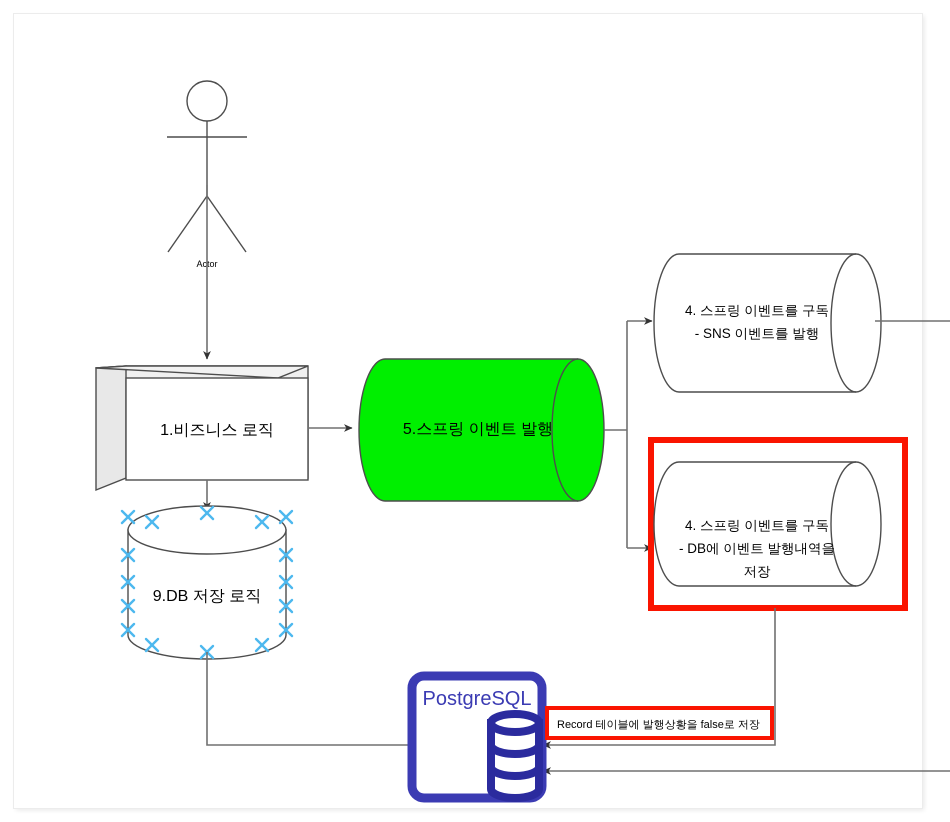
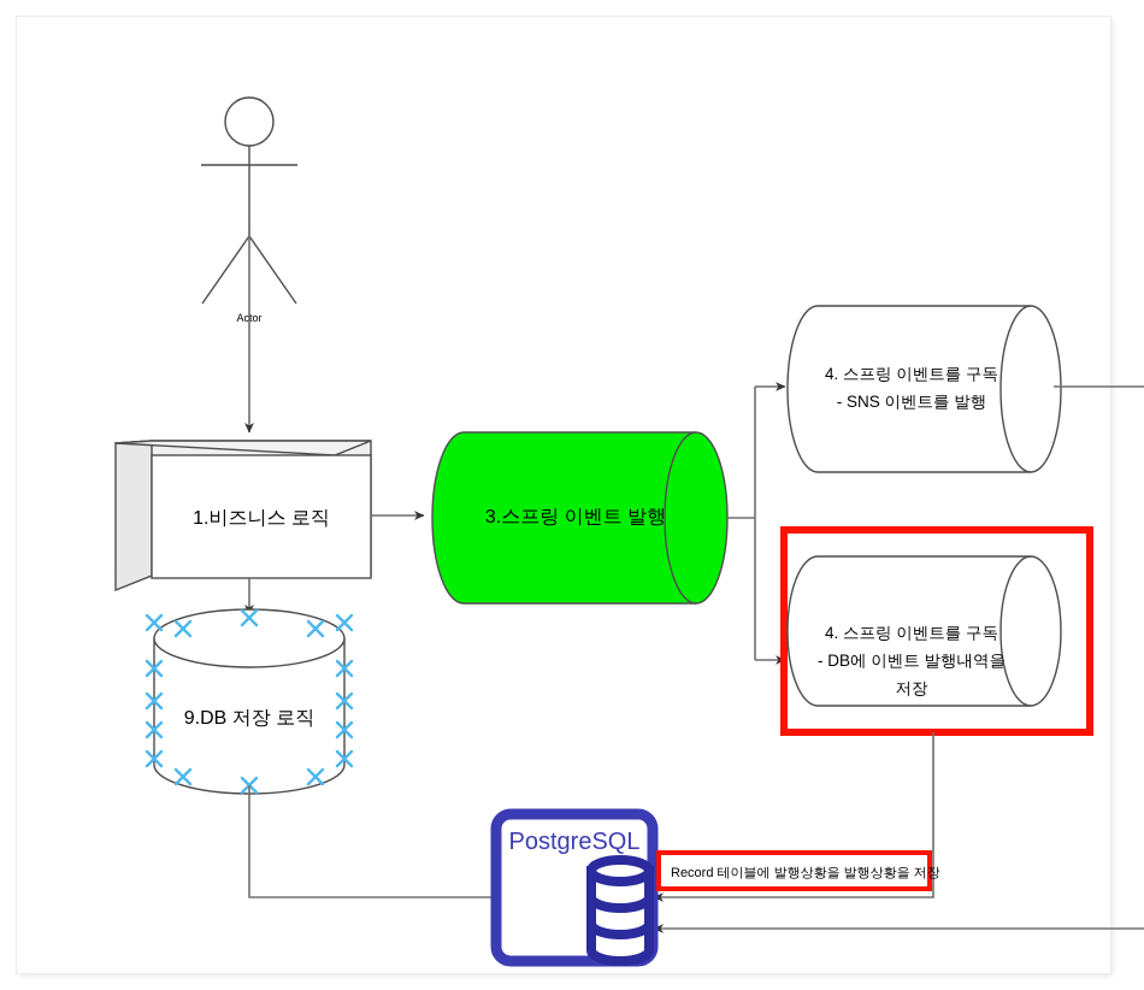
  Actor
  1.비즈니스 로직
  9.DB 저장 로직
- 5.스프링 이벤트 발행
+ 3.스프링 이벤트 발행
  4. 스프링 이벤트를 구독
  - SNS 이벤트를 발행
  4. 스프링 이벤트를 구독
  - DB에 이벤트 발행내역을
  저장
  PostgreSQL
- Record 테이블에 발행상황을 false로 저장
+ Record 테이블에 발행상황을 발행상황을 저장
